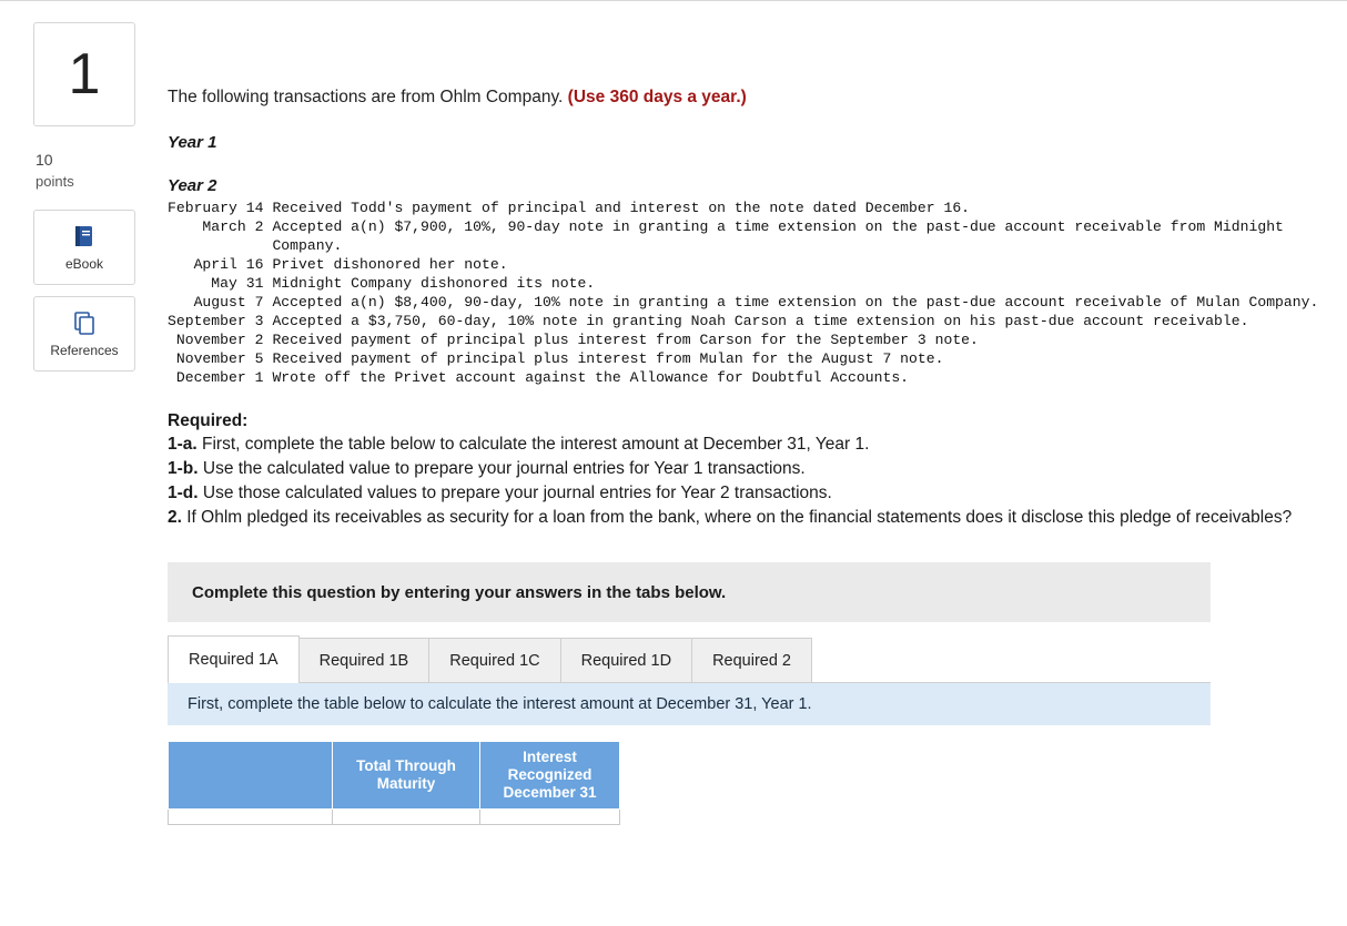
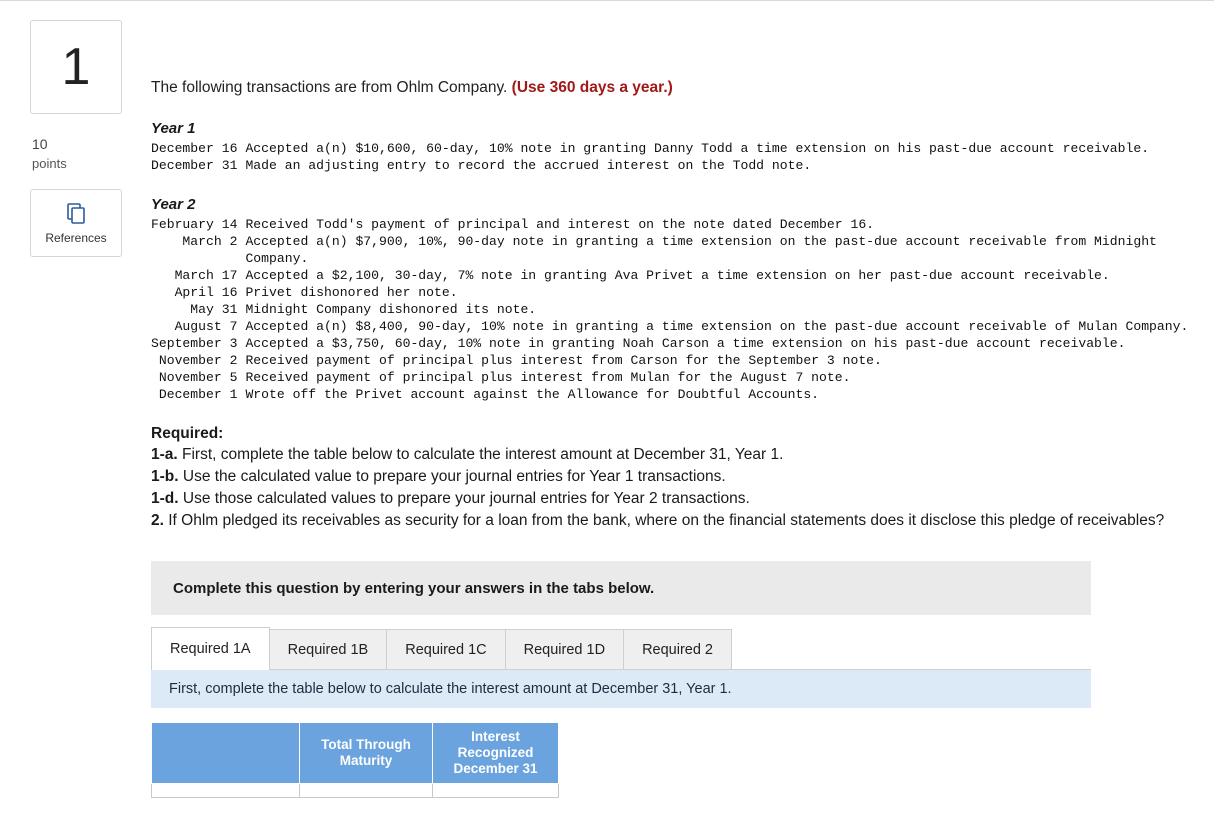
  1
  10
  points
- eBook
  References
  The following transactions are from Ohlm Company. (Use 360 days a year.)
  Year 1
+ December 16	Accepted a(n) $10,600, 60-day, 10% note in granting Danny Todd a time extension on his past-due account receivable.
+ December 31	Made an adjusting entry to record the accrued interest on the Todd note.
  Year 2
  February 14	Received Todd's payment of principal and interest on the note dated December 16.
  March 2	Accepted a(n) $7,900, 10%, 90-day note in granting a time extension on the past-due account receivable from Midnight Company.
+ March 17	Accepted a $2,100, 30-day, 7% note in granting Ava Privet a time extension on her past-due account receivable.
  April 16	Privet dishonored her note.
  May 31	Midnight Company dishonored its note.
  August 7	Accepted a(n) $8,400, 90-day, 10% note in granting a time extension on the past-due account receivable of Mulan Company.
  September 3	Accepted a $3,750, 60-day, 10% note in granting Noah Carson a time extension on his past-due account receivable.
  November 2	Received payment of principal plus interest from Carson for the September 3 note.
  November 5	Received payment of principal plus interest from Mulan for the August 7 note.
  December 1	Wrote off the Privet account against the Allowance for Doubtful Accounts.
  Required:
  1-a. First, complete the table below to calculate the interest amount at December 31, Year 1.
  1-b. Use the calculated value to prepare your journal entries for Year 1 transactions.
  1-d. Use those calculated values to prepare your journal entries for Year 2 transactions.
  2. If Ohlm pledged its receivables as security for a loan from the bank, where on the financial statements does it disclose this pledge of receivables?
  Complete this question by entering your answers in the tabs below.
  Required 1A
  Required 1B
  Required 1C
  Required 1D
  Required 2
  First, complete the table below to calculate the interest amount at December 31, Year 1.
  	Total Through Maturity	Interest Recognized December 31
